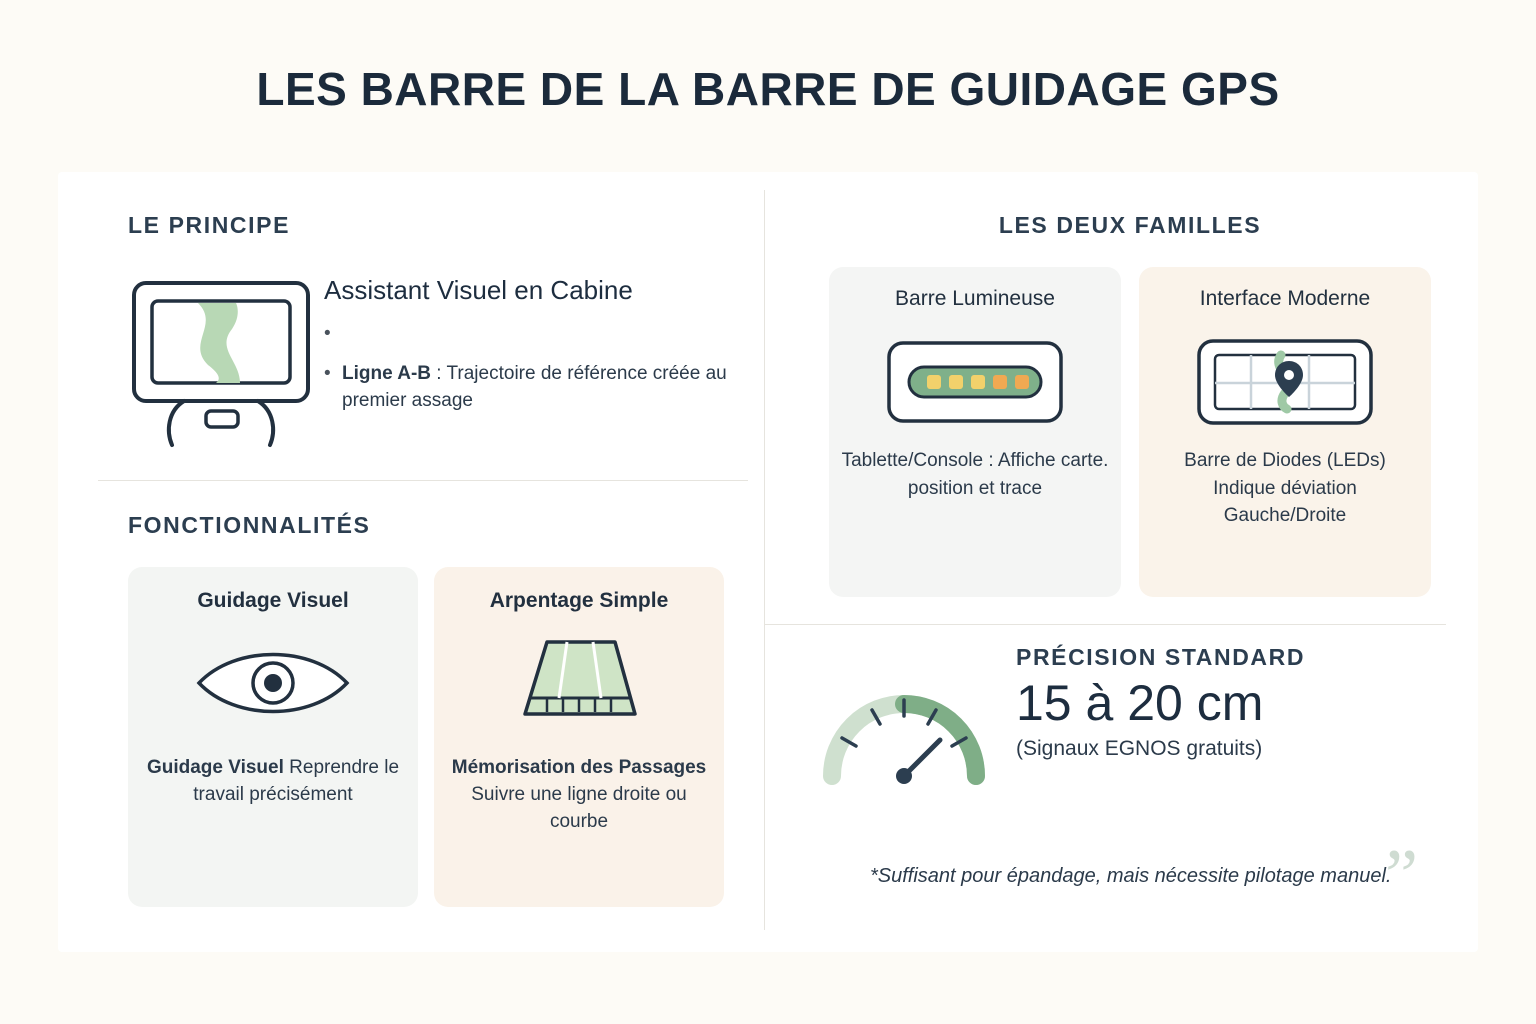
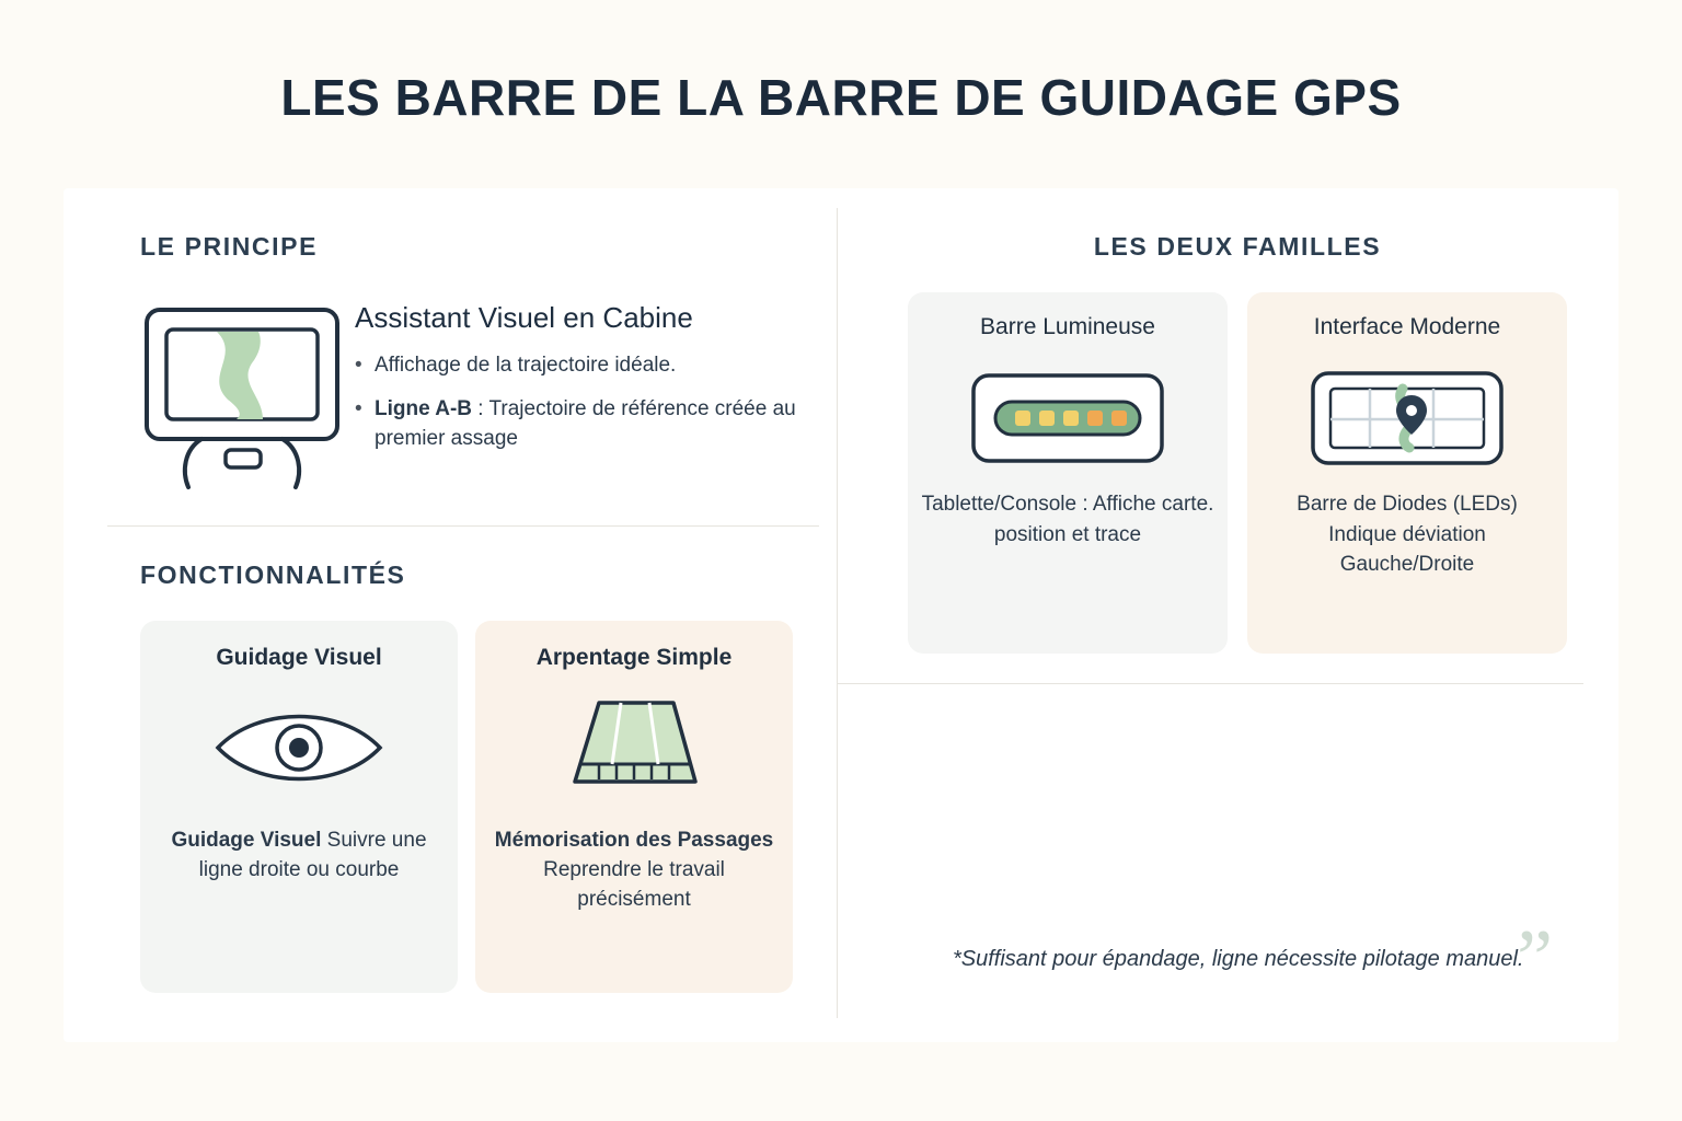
  LES BARRE DE LA BARRE DE GUIDAGE GPS
  LE PRINCIPE
  Assistant Visuel en Cabine
  •
+ Affichage de la trajectoire idéale.
  •
  Ligne A-B : Trajectoire de référence créée au premier assage
  FONCTIONNALITÉS
  Guidage Visuel
- Guidage Visuel Reprendre le travail précisément
+ Guidage Visuel Suivre une ligne droite ou courbe
  Arpentage Simple
- Mémorisation des Passages Suivre une ligne droite ou courbe
+ Mémorisation des Passages Reprendre le travail précisément
  LES DEUX FAMILLES
  Barre Lumineuse
  Tablette/Console : Affiche carte. position et trace
  Interface Moderne
  Barre de Diodes (LEDs) Indique déviation Gauche/Droite
- PRÉCISION STANDARD
- 15 à 20 cm
- (Signaux EGNOS gratuits)
- *Suffisant pour épandage, mais nécessite pilotage manuel.
+ *Suffisant pour épandage, ligne nécessite pilotage manuel.
  ”
